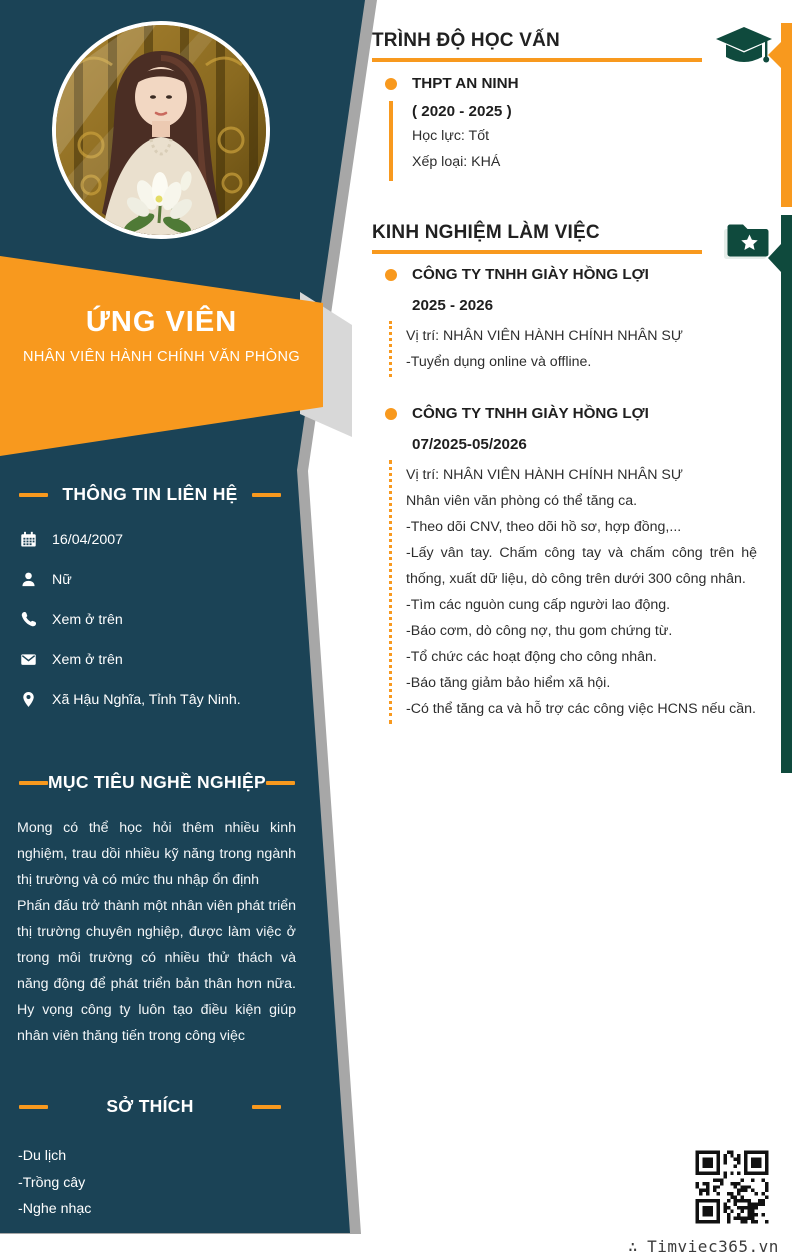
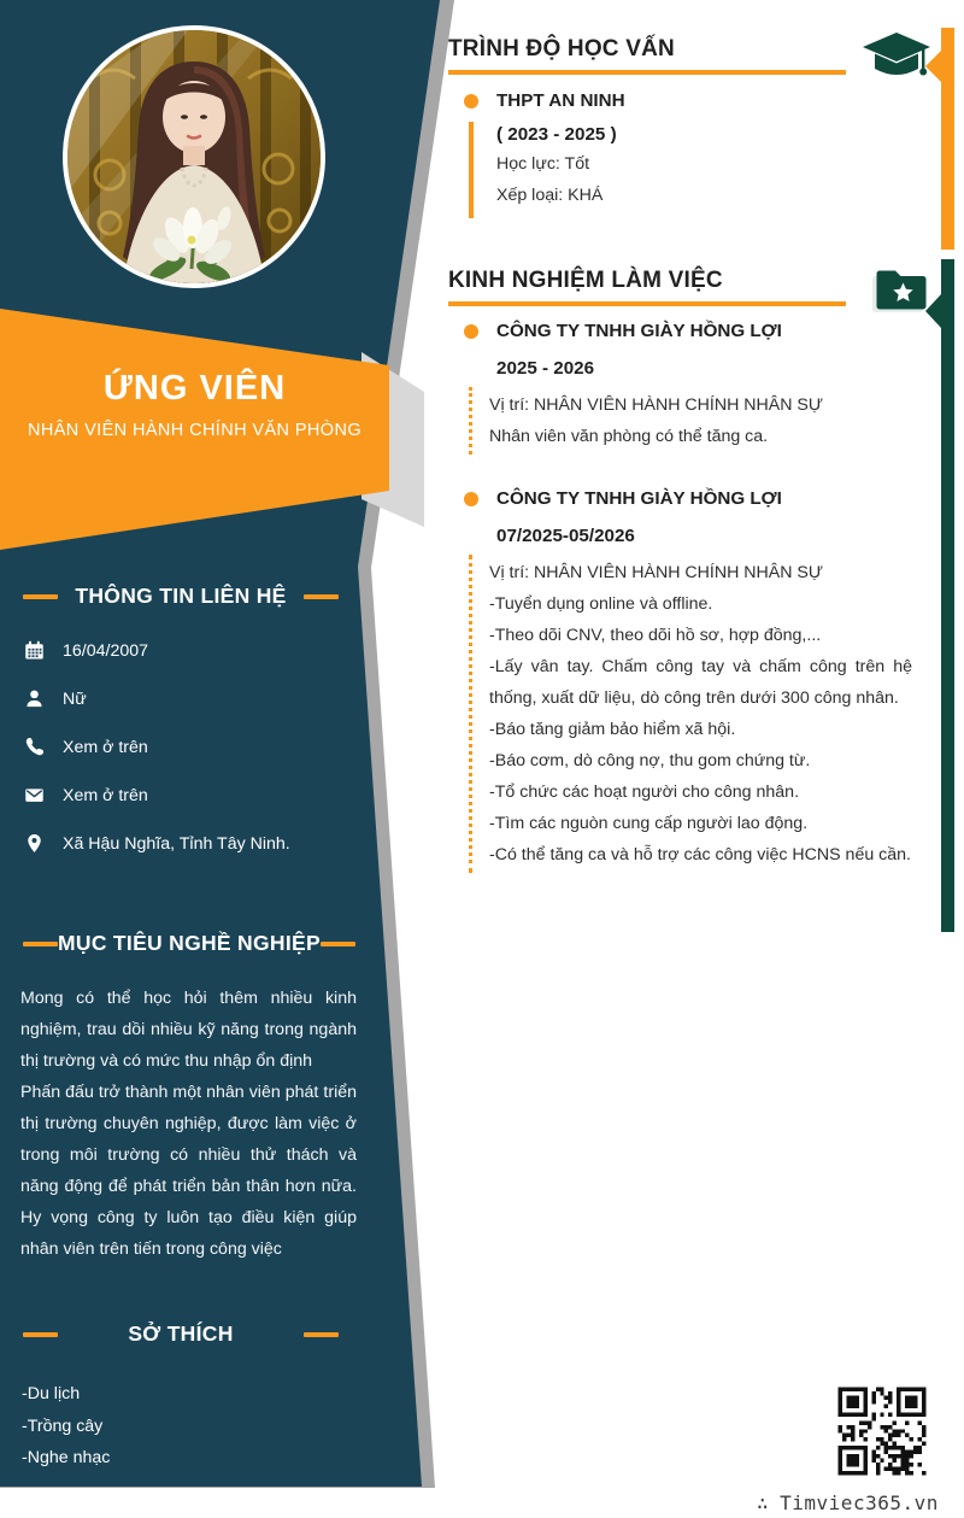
  ỨNG VIÊN
  NHÂN VIÊN HÀNH CHÍNH VĂN PHÒNG
  THÔNG TIN LIÊN HỆ
  16/04/2007
  Nữ
  Xem ở trên
  Xem ở trên
  Xã Hậu Nghĩa, Tỉnh Tây Ninh.
  MỤC TIÊU NGHỀ NGHIỆP
  Mong có thể học hỏi thêm nhiều kinh nghiệm, trau dồi nhiều kỹ năng trong ngành thị trường và có mức thu nhập ổn định
- Phấn đấu trở thành một nhân viên phát triển thị trường chuyên nghiệp, được làm việc ở trong môi trường có nhiều thử thách và năng động để phát triển bản thân hơn nữa. Hy vọng công ty luôn tạo điều kiện giúp nhân viên thăng tiến trong công việc
+ Phấn đấu trở thành một nhân viên phát triển thị trường chuyên nghiệp, được làm việc ở trong môi trường có nhiều thử thách và năng động để phát triển bản thân hơn nữa. Hy vọng công ty luôn tạo điều kiện giúp nhân viên trên tiến trong công việc
  SỞ THÍCH
  -Du lịch
  -Trồng cây
  -Nghe nhạc
  TRÌNH ĐỘ HỌC VẤN
  THPT AN NINH
- ( 2020 - 2025 )
+ ( 2023 - 2025 )
  Học lực: Tốt
  Xếp loại: KHÁ
  KINH NGHIỆM LÀM VIỆC
  CÔNG TY TNHH GIÀY HỒNG LỢI
  2025 - 2026
  Vị trí: NHÂN VIÊN HÀNH CHÍNH NHÂN SỰ
- -Tuyển dụng online và offline.
+ Nhân viên văn phòng có thể tăng ca.
  CÔNG TY TNHH GIÀY HỒNG LỢI
  07/2025-05/2026
  Vị trí: NHÂN VIÊN HÀNH CHÍNH NHÂN SỰ
- Nhân viên văn phòng có thể tăng ca.
+ -Tuyển dụng online và offline.
  -Theo dõi CNV, theo dõi hồ sơ, hợp đồng,...
  -Lấy vân tay. Chấm công tay và chấm công trên hệ thống, xuất dữ liệu, dò công trên dưới 300 công nhân.
- -Tìm các nguòn cung cấp người lao động.
+ -Báo tăng giảm bảo hiểm xã hội.
  -Báo cơm, dò công nợ, thu gom chứng từ.
- -Tổ chức các hoạt động cho công nhân.
+ -Tổ chức các hoạt người cho công nhân.
- -Báo tăng giảm bảo hiểm xã hội.
+ -Tìm các nguòn cung cấp người lao động.
  -Có thể tăng ca và hỗ trợ các công việc HCNS nếu cần.
  ∴ Timviec365.vn
